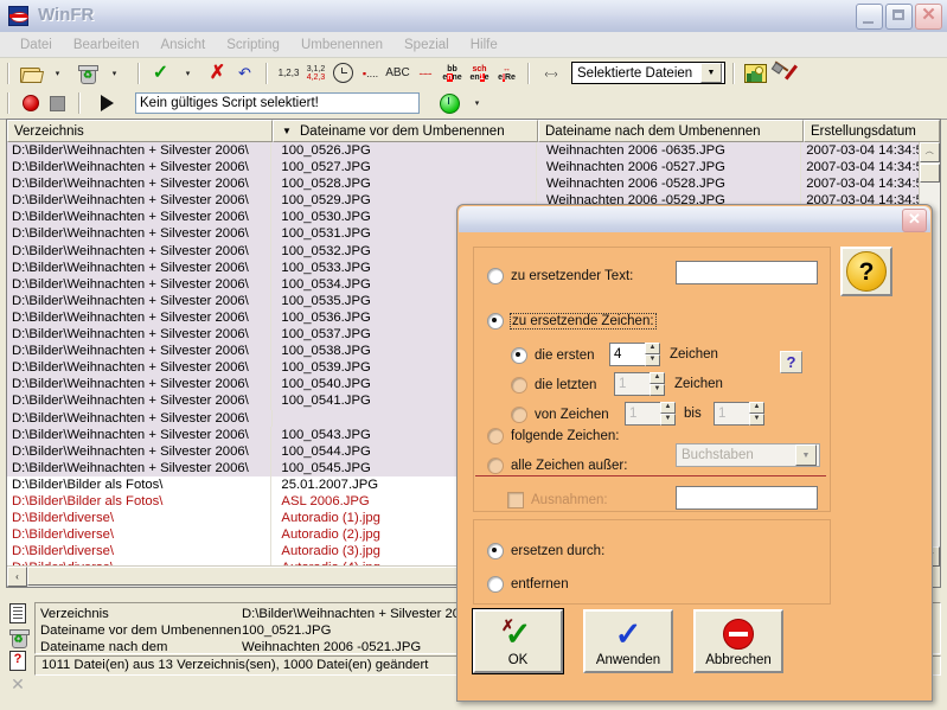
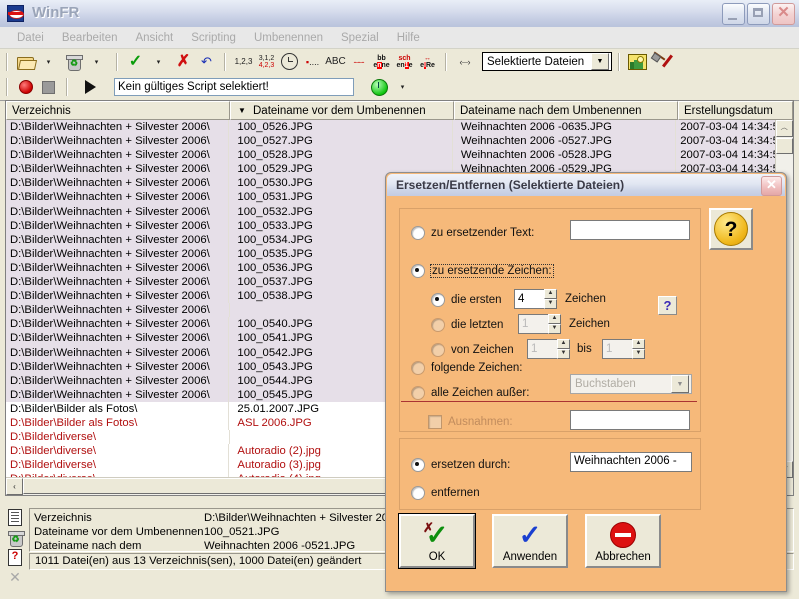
  WinFR
  ✕
  Datei
  Bearbeiten
  Ansicht
  Scripting
  Umbenennen
  Spezial
  Hilfe
  ♻
  ✓
  ✗
  ↶
  1,2,3
  ▪....
  ABC
  -·-·-
  ‹···›
  Selektierte Dateien
  Kein gültiges Script selektiert!
  Verzeichnis
  ▼
  Dateiname vor dem Umbenennen
  Dateiname nach dem Umbenennen
  Erstellungsdatum
  D:\Bilder\Weihnachten + Silvester 2006\
  100_0526.JPG
  Weihnachten 2006 -0635.JPG
  2007-03-04 14:34:
  D:\Bilder\Weihnachten + Silvester 2006\
  100_0527.JPG
  Weihnachten 2006 -0527.JPG
  2007-03-04 14:34:
  D:\Bilder\Weihnachten + Silvester 2006\
  100_0528.JPG
  Weihnachten 2006 -0528.JPG
  2007-03-04 14:34:
  D:\Bilder\Weihnachten + Silvester 2006\
  100_0529.JPG
  Weihnachten 2006 -0529.JPG
  2007-03-04 14:34:
  D:\Bilder\Weihnachten + Silvester 2006\
  100_0530.JPG
  D:\Bilder\Weihnachten + Silvester 2006\
  100_0531.JPG
  D:\Bilder\Weihnachten + Silvester 2006\
  100_0532.JPG
  D:\Bilder\Weihnachten + Silvester 2006\
  100_0533.JPG
  D:\Bilder\Weihnachten + Silvester 2006\
  100_0534.JPG
  D:\Bilder\Weihnachten + Silvester 2006\
  100_0535.JPG
  D:\Bilder\Weihnachten + Silvester 2006\
  100_0536.JPG
  D:\Bilder\Weihnachten + Silvester 2006\
  100_0537.JPG
  D:\Bilder\Weihnachten + Silvester 2006\
  100_0538.JPG
  D:\Bilder\Weihnachten + Silvester 2006\
- 100_0539.JPG
  D:\Bilder\Weihnachten + Silvester 2006\
  100_0540.JPG
  D:\Bilder\Weihnachten + Silvester 2006\
  100_0541.JPG
  D:\Bilder\Weihnachten + Silvester 2006\
+ 100_0542.JPG
  D:\Bilder\Weihnachten + Silvester 2006\
  100_0543.JPG
  D:\Bilder\Weihnachten + Silvester 2006\
  100_0544.JPG
  D:\Bilder\Weihnachten + Silvester 2006\
  100_0545.JPG
  D:\Bilder\Bilder als Fotos\
  25.01.2007.JPG
  D:\Bilder\Bilder als Fotos\
  ASL 2006.JPG
  D:\Bilder\diverse\
- Autoradio (1).jpg
  D:\Bilder\diverse\
  Autoradio (2).jpg
  D:\Bilder\diverse\
  Autoradio (3).jpg
  ︿
  ‹
  ♻
  ?
  ✕
  Verzeichnis
  D:\Bilder\Weihnachten + Silvester 2
  Dateiname vor dem Umbenennen
  100_0521.JPG
  Weihnachten 2006 -0521.JPG
  1011 Datei(en) aus 13 Verzeichnis(sen), 1000 Datei(en) geändert
+ Ersetzen/Entfernen (Selektierte Dateien)
  ✕
  zu ersetzender Text:
  zu ersetzende Zeichen:
  die ersten
  4
  Zeichen
  die letzten
  1
  Zeichen
  von Zeichen
  1
  bis
  1
  folgende Zeichen:
  Buchstaben
  alle Zeichen außer:
  Ausnahmen:
  ersetzen durch:
+ Weihnachten 2006 -
  entfernen
  ?
  ?
  ✓
  ✗
  OK
  ✓
  Anwenden
  Abbrechen
